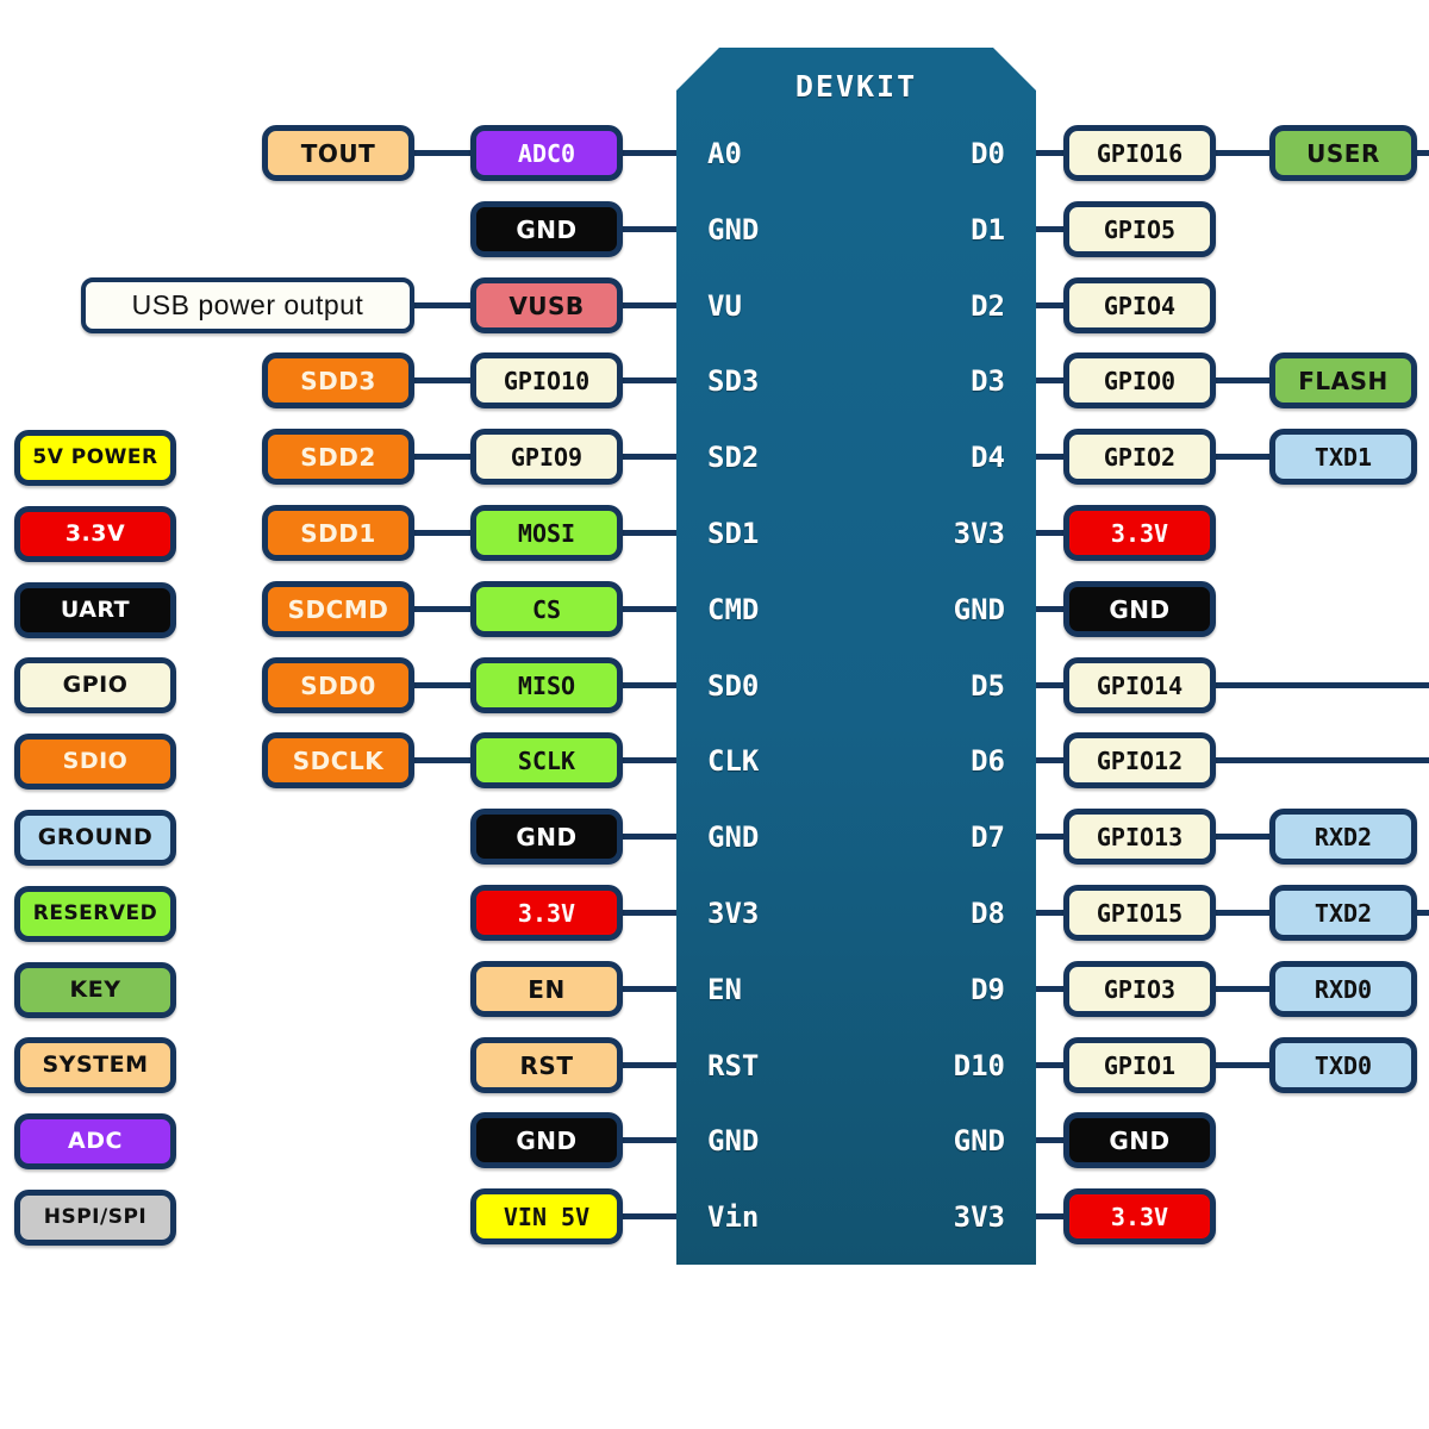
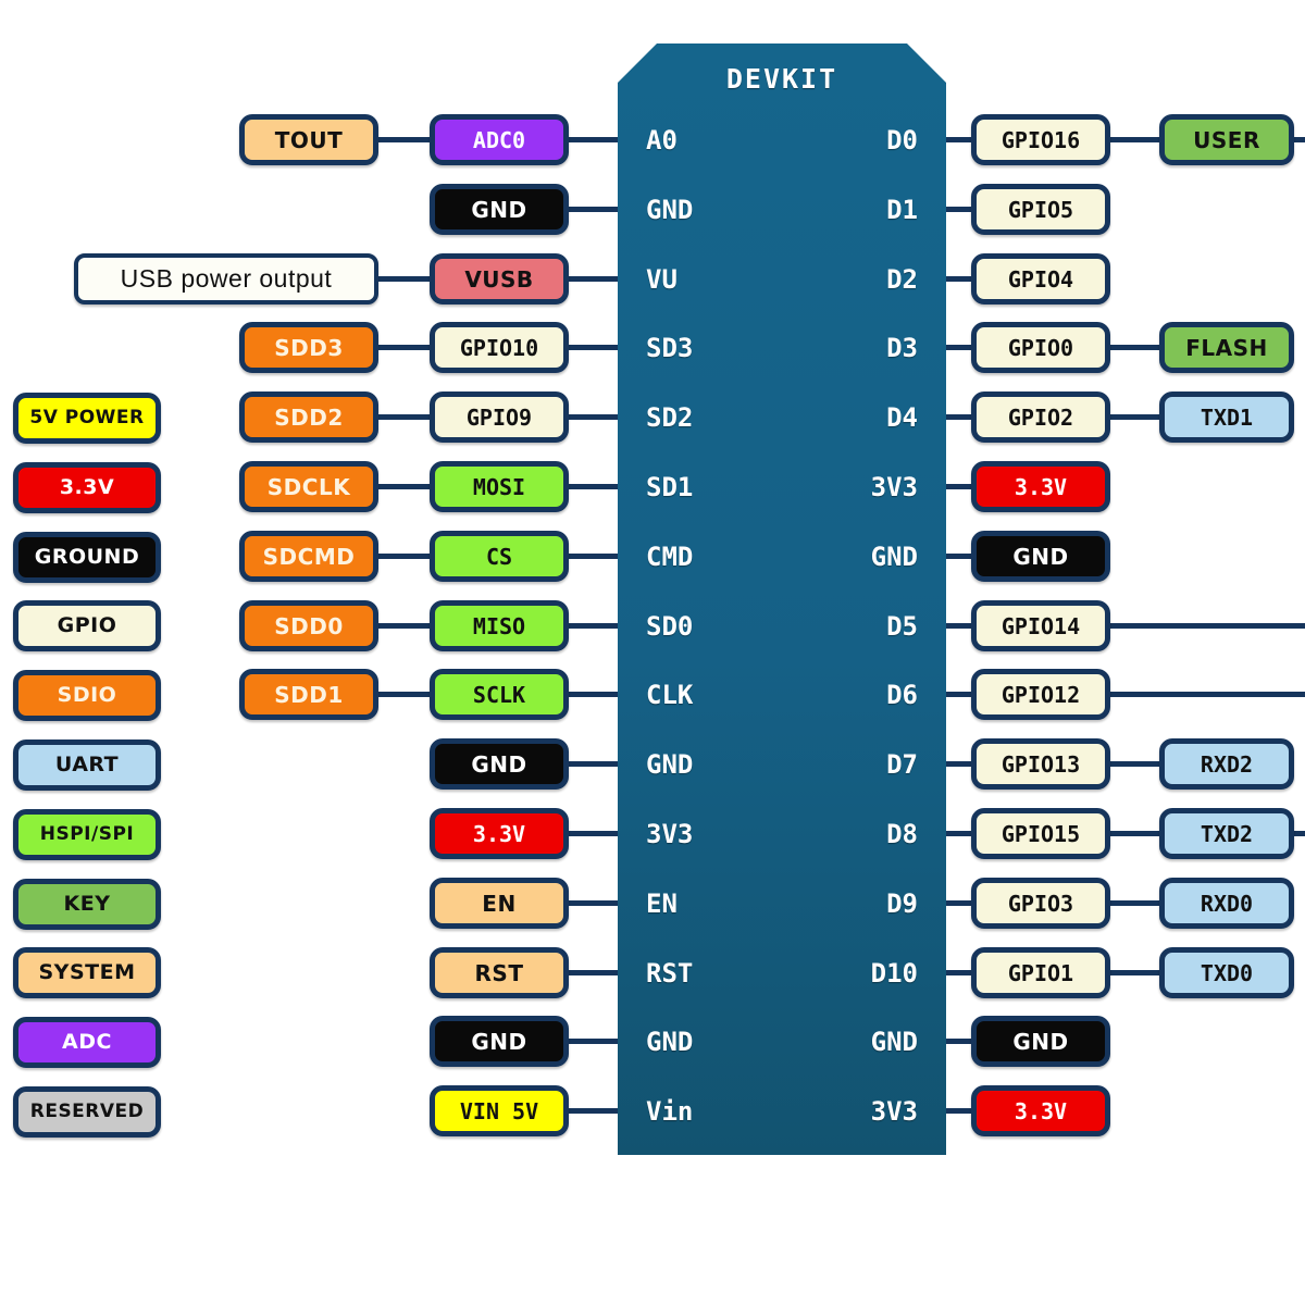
  5V POWER
  3.3V
- UART
+ GROUND
  GPIO
  SDIO
- GROUND
+ UART
- RESERVED
+ HSPI/SPI
  KEY
  SYSTEM
  ADC
- HSPI/SPI
+ RESERVED
  TOUT
  USB power output
  SDD3
  SDD2
- SDD1
+ SDCLK
  SDCMD
  SDD0
- SDCLK
+ SDD1
  ADC0
  GND
  VUSB
  GPIO10
  GPIO9
  MOSI
  CS
  MISO
  SCLK
  GND
  3.3V
  EN
  RST
  GND
  VIN 5V
  DEVKIT
  A0
  GND
  VU
  SD3
  SD2
  SD1
  CMD
  SD0
  CLK
  GND
  3V3
  EN
  RST
  GND
  Vin
  D0
  D1
  D2
  D3
  D4
  3V3
  GND
  D5
  D6
  D7
  D8
  D9
  D10
  GND
  3V3
  GPIO16
  GPIO5
  GPIO4
  GPIO0
  GPIO2
  3.3V
  GND
  GPIO14
  GPIO12
  GPIO13
  GPIO15
  GPIO3
  GPIO1
  GND
  3.3V
  USER
  FLASH
  TXD1
  RXD2
  TXD2
  RXD0
  TXD0
